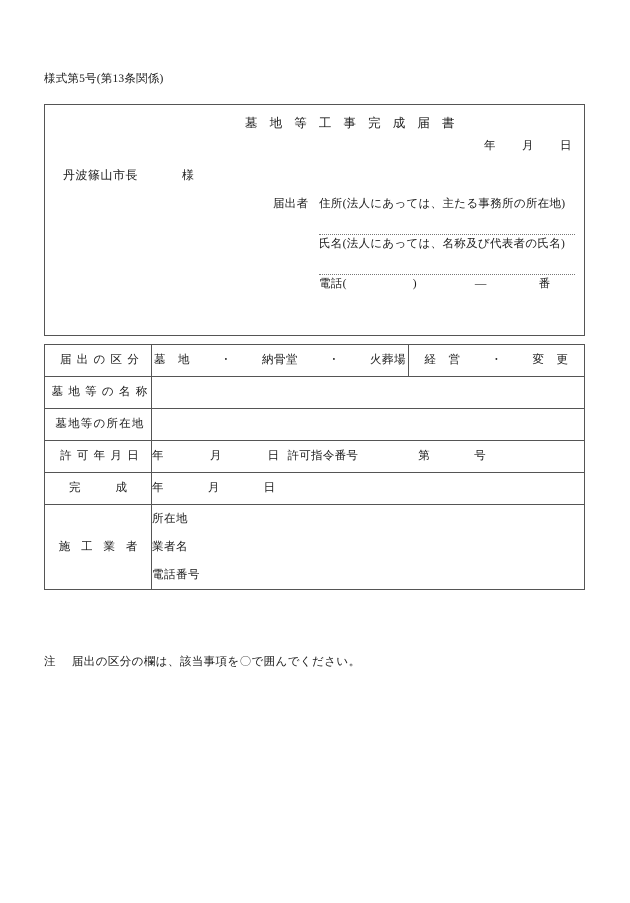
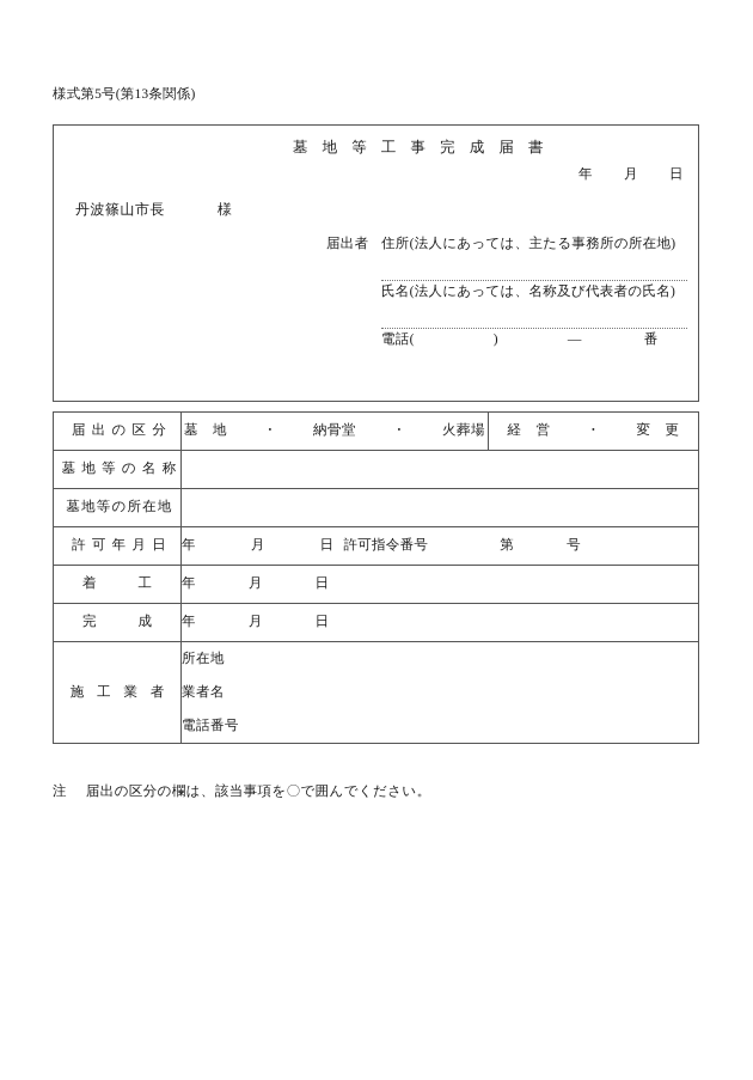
  様式第5号(第13条関係)
  墓 地 等 工 事 完 成 届 書
  年 月 日
  丹波篠山市長 様
  届出者
  住所(法人にあっては、主たる事務所の所在地)
  氏名(法人にあっては、名称及び代表者の氏名)
  電話( ) ― 番
  届 出 の 区 分	墓 地 ・ 納骨堂 ・ 火葬場	経 営 ・ 変 更
  墓 地 等 の 名 称
  墓地等の所在地
  許 可 年 月 日	年 月 日 許可指令番号 第 号
+ 着 工	年 月 日
  完 成	年 月 日
  施 工 業 者	所在地 業者名 電話番号
  注 届出の区分の欄は、該当事項を〇で囲んでください。
